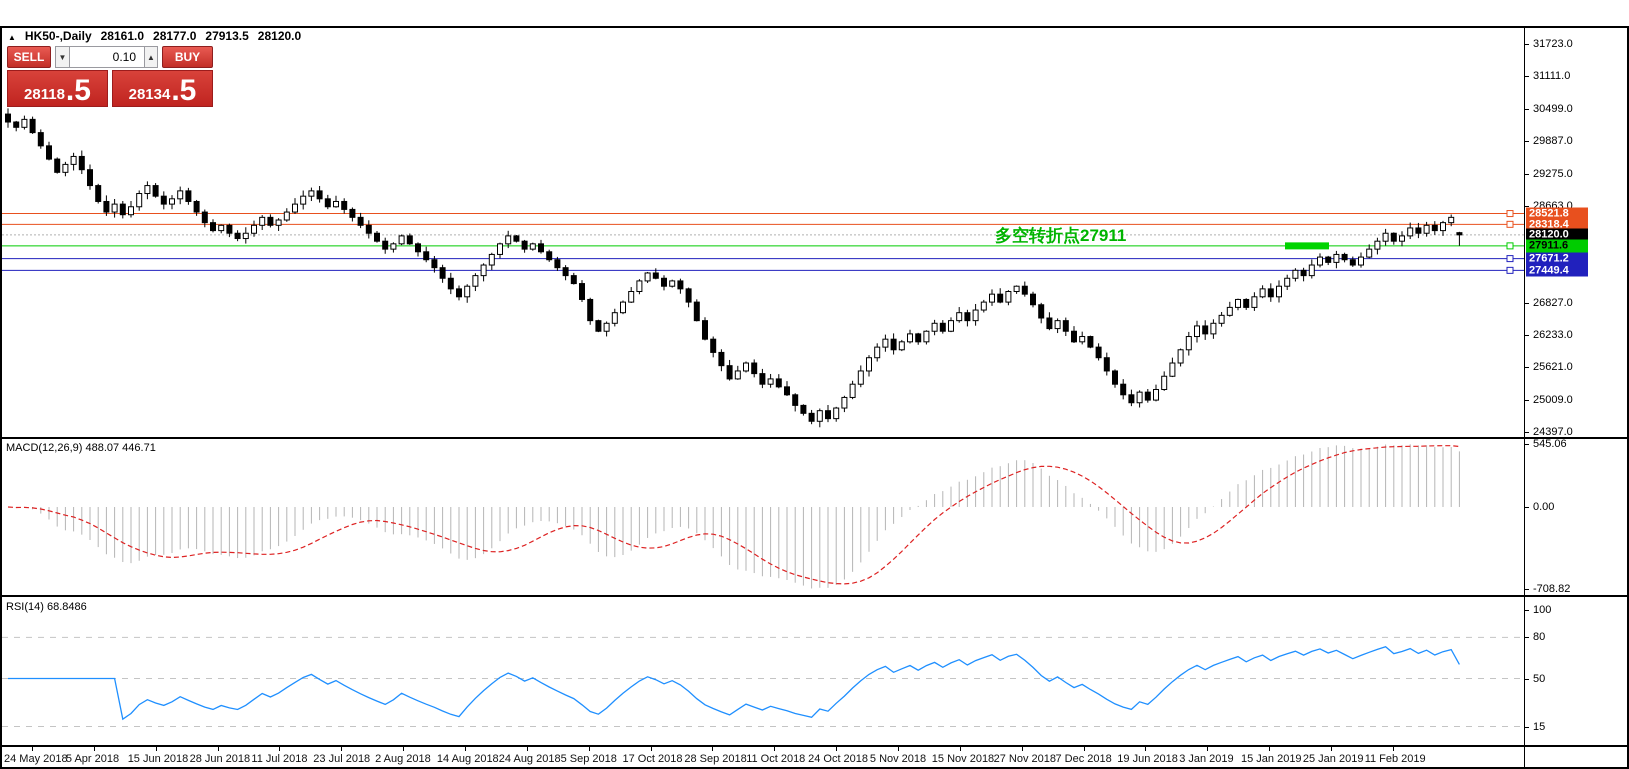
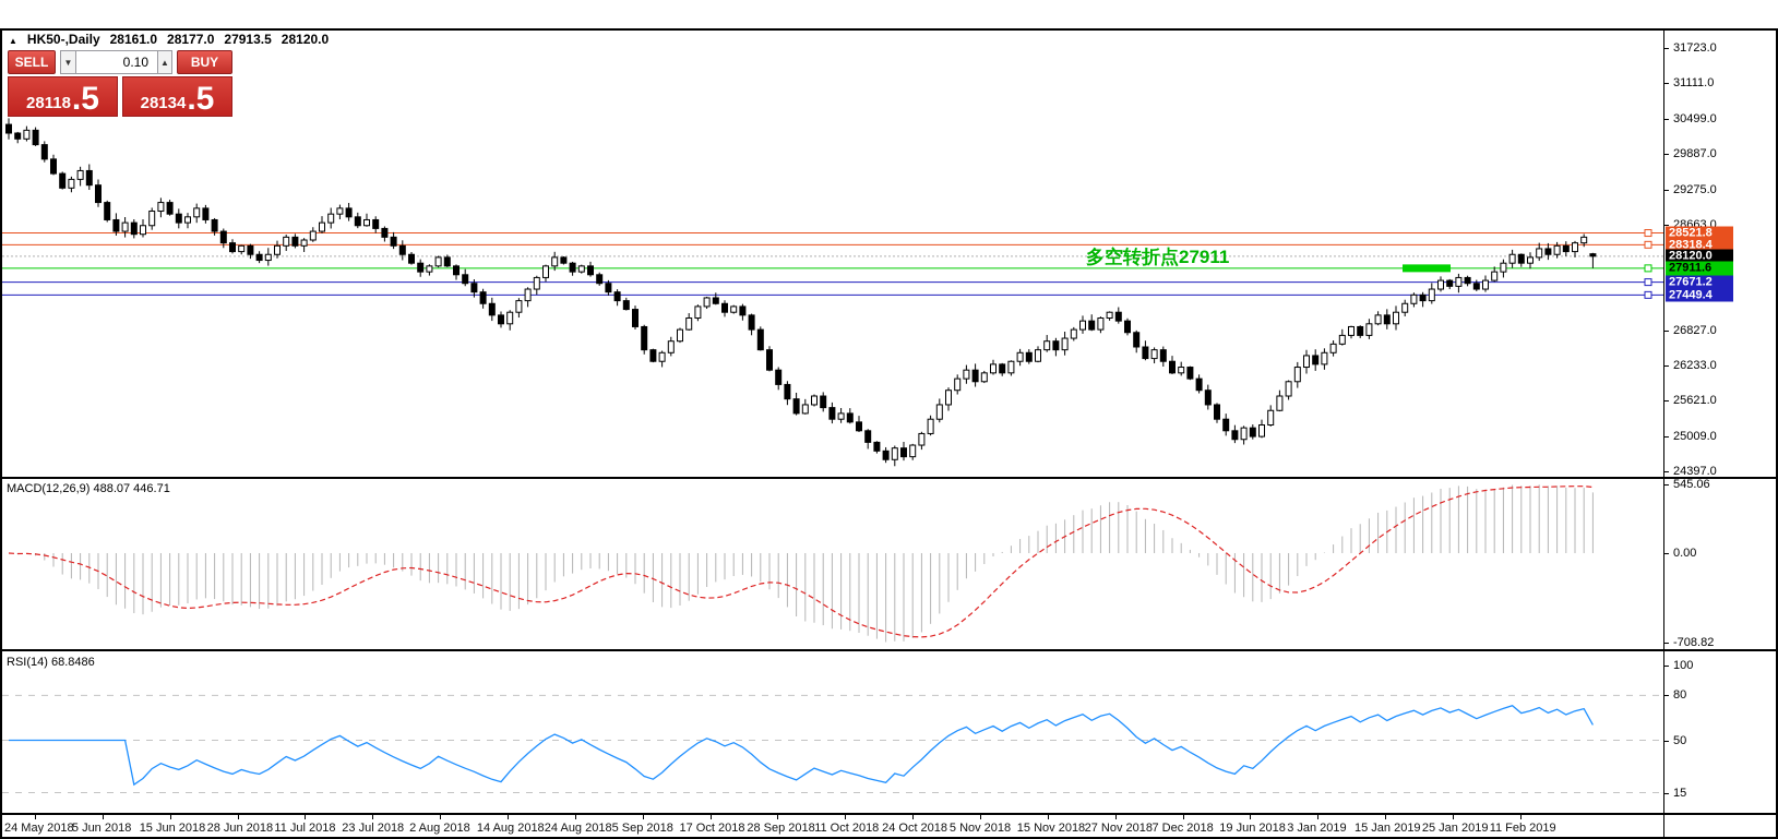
  HK50-,Daily
  28161.0
  28177.0
  27913.5
  28120.0
  SELL
  ▼
  0.10
  ▲
  BUY
  28118
  .5
  28134
  .5
  多空转折点27911
  MACD(12,26,9) 488.07 446.71
  RSI(14) 68.8486
  31723.0
  31111.0
  30499.0
  29887.0
  29275.0
  28663.0
  26827.0
  26233.0
  25621.0
  25009.0
  24397.0
  28521.8
  28318.4
  28120.0
  27911.6
  27671.2
  27449.4
  545.06
  0.00
  -708.82
  100
  80
  50
  15
  24 May 2018
- 5 Apr 2018
+ 5 Jun 2018
  15 Jun 2018
  28 Jun 2018
  11 Jul 2018
  23 Jul 2018
  2 Aug 2018
  14 Aug 2018
  24 Aug 2018
  5 Sep 2018
  17 Oct 2018
  28 Sep 2018
  11 Oct 2018
  24 Oct 2018
  5 Nov 2018
  15 Nov 2018
  27 Nov 2018
  7 Dec 2018
  19 Jun 2018
  3 Jan 2019
  15 Jan 2019
  25 Jan 2019
  11 Feb 2019
